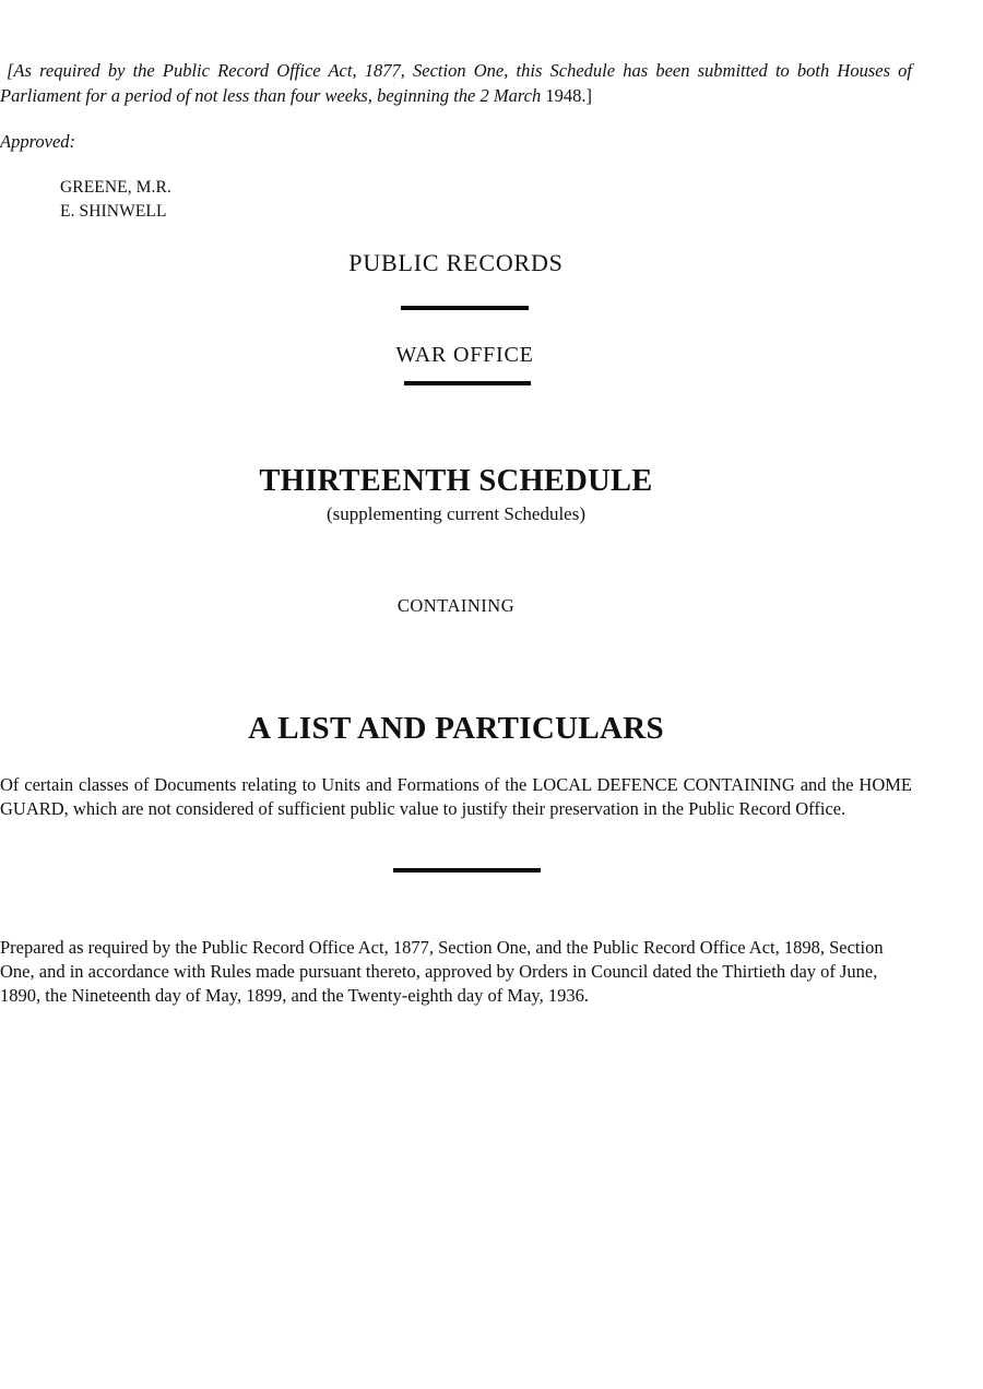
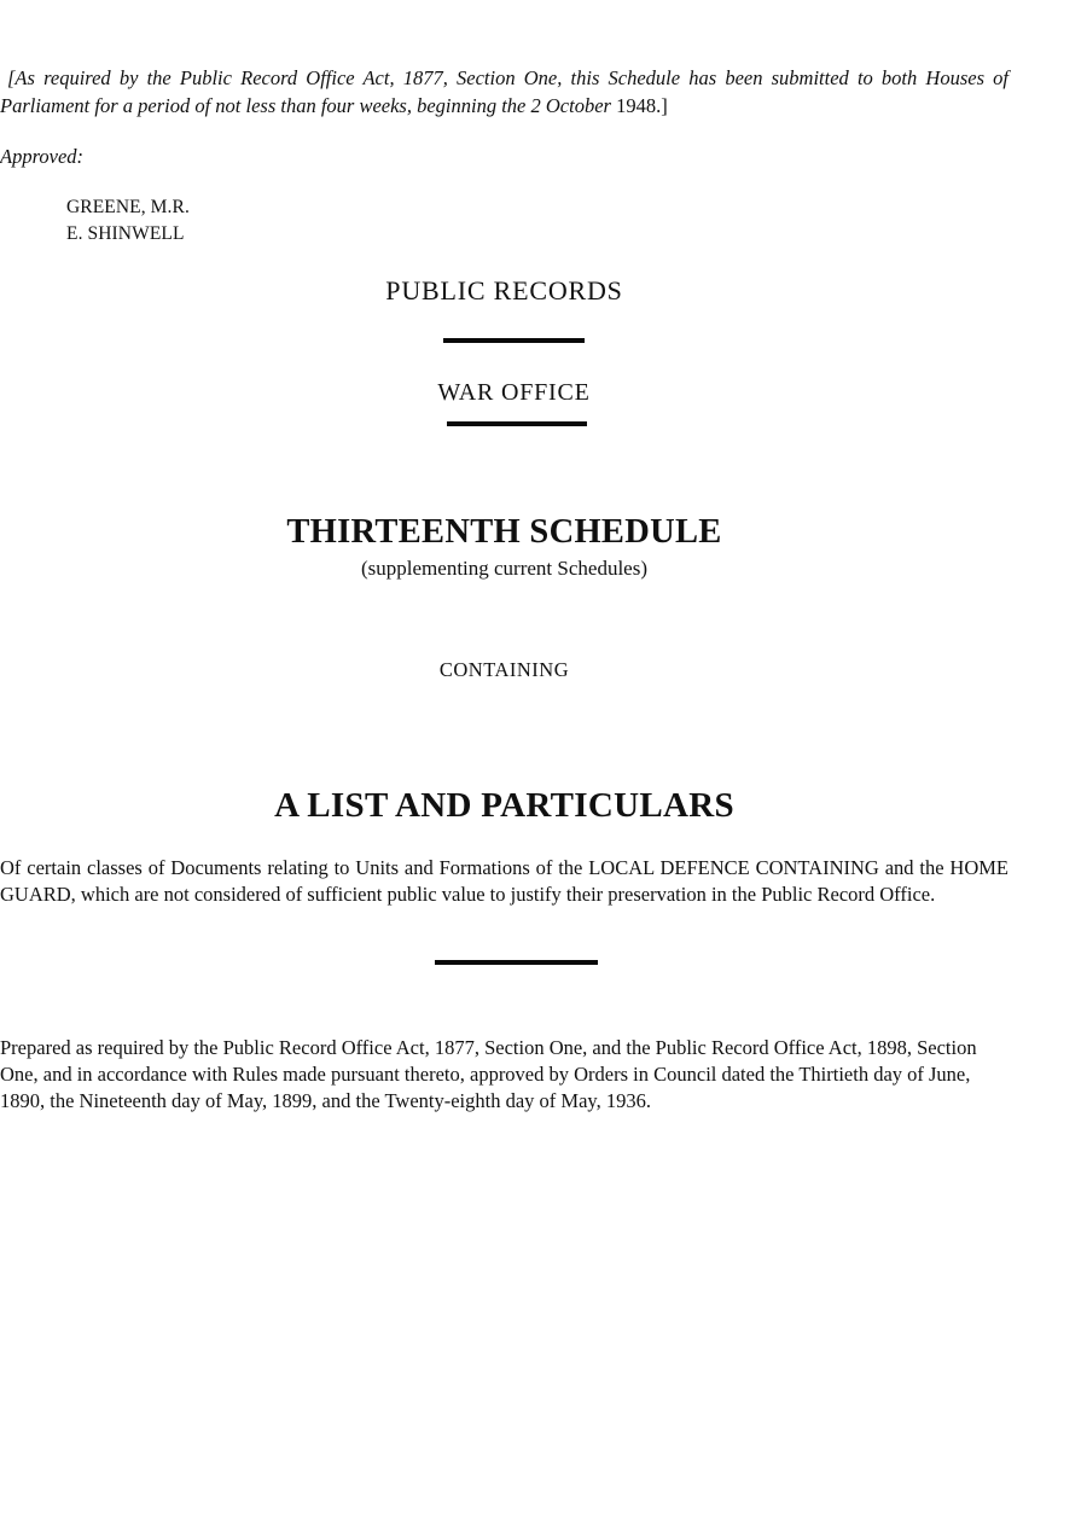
- [As required by the Public Record Office Act, 1877, Section One, this Schedule has been submitted to both Houses of Parliament for a period of not less than four weeks, beginning the 2 March 1948.]
+ [As required by the Public Record Office Act, 1877, Section One, this Schedule has been submitted to both Houses of Parliament for a period of not less than four weeks, beginning the 2 October 1948.]
  Approved:
  GREENE, M.R.
  E. SHINWELL
  PUBLIC RECORDS
  WAR OFFICE
  THIRTEENTH SCHEDULE
  (supplementing current Schedules)
  CONTAINING
  A LIST AND PARTICULARS
  Of certain classes of Documents relating to Units and Formations of the LOCAL DEFENCE CONTAINING and the HOME GUARD, which are not considered of sufficient public value to justify their preservation in the Public Record Office.
  Prepared as required by the Public Record Office Act, 1877, Section One, and the Public Record Office Act, 1898, Section One, and in accordance with Rules made pursuant thereto, approved by Orders in Council dated the Thirtieth day of June, 1890, the Nineteenth day of May, 1899, and the Twenty-eighth day of May, 1936.
